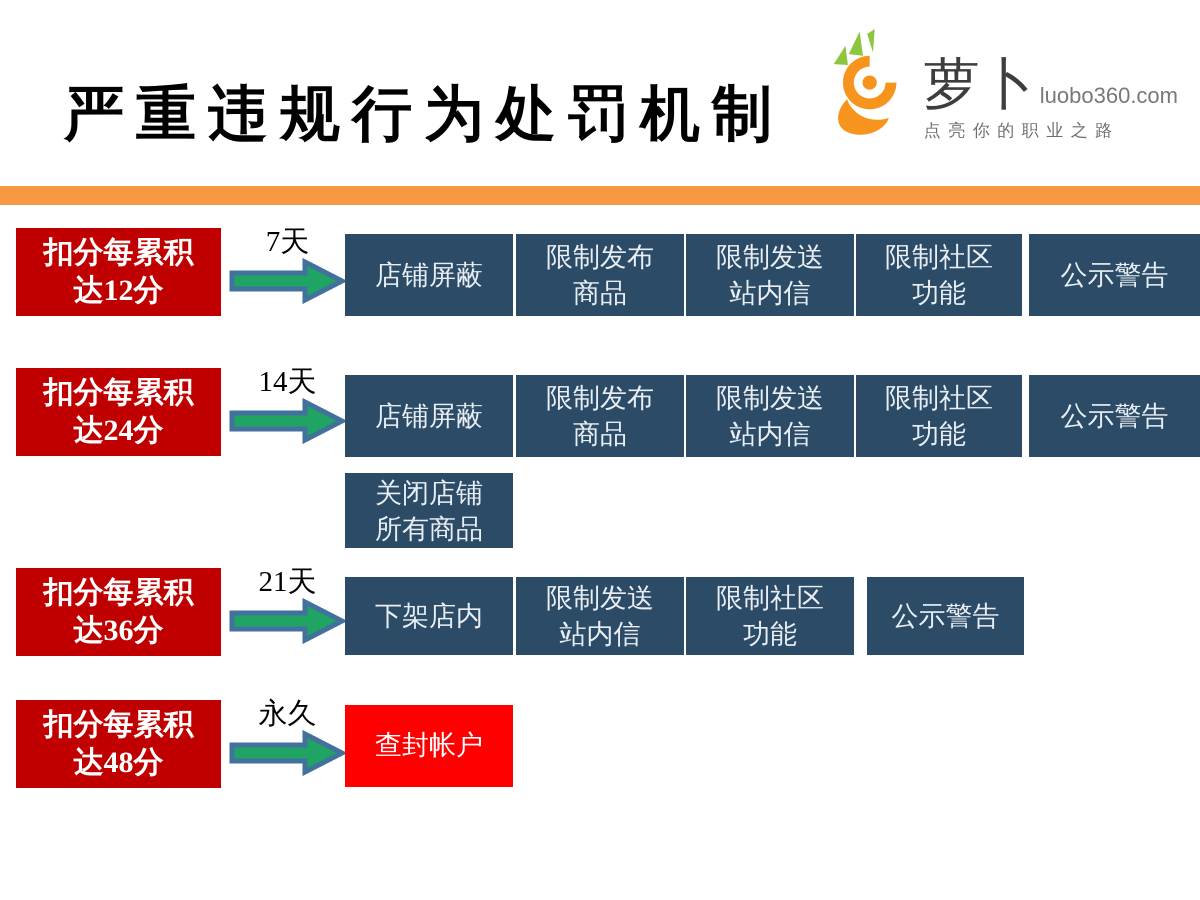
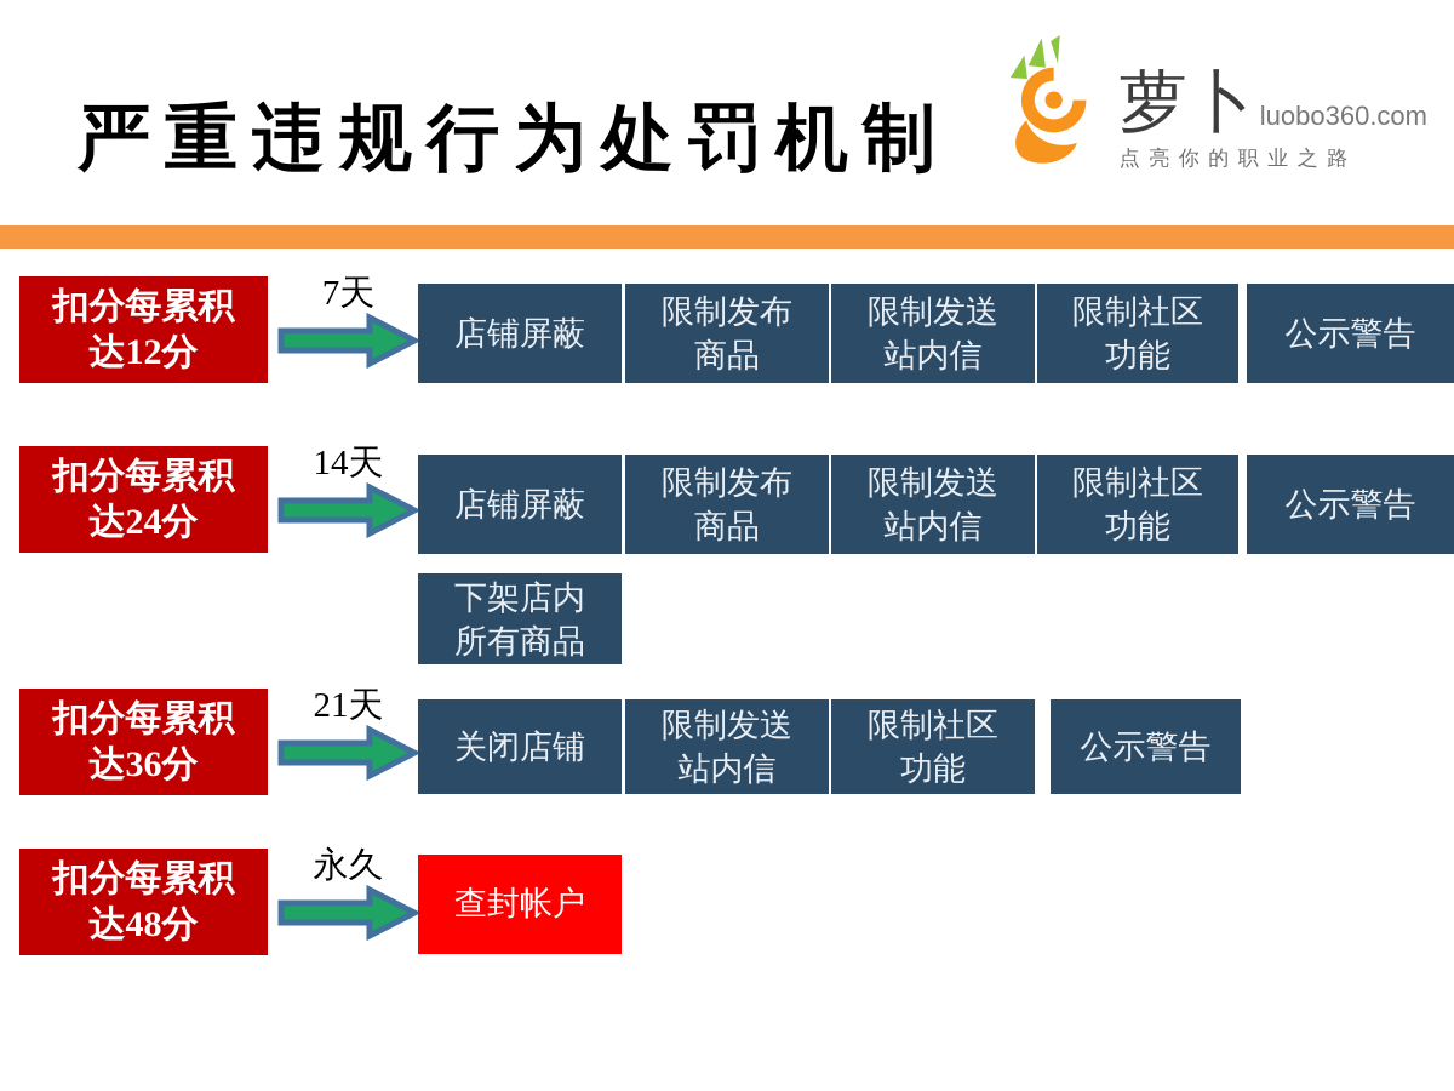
  严重违规行为处罚机制
  萝卜
  luobo360.com
  点亮你的职业之路
  扣分每累积
  达12分
  7天
  店铺屏蔽
  限制发布
  商品
  限制发送
  站内信
  限制社区
  功能
  公示警告
  扣分每累积
  达24分
  14天
  店铺屏蔽
  限制发布
  商品
  限制发送
  站内信
  限制社区
  功能
  公示警告
- 关闭店铺
+ 下架店内
  所有商品
  扣分每累积
  达36分
  21天
- 下架店内
+ 关闭店铺
  限制发送
  站内信
  限制社区
  功能
  公示警告
  扣分每累积
  达48分
  永久
  查封帐户
